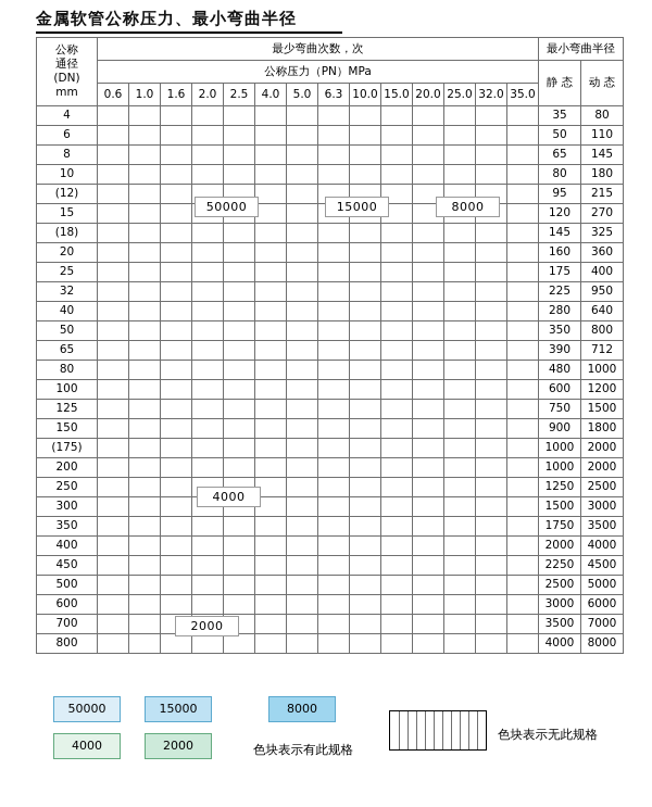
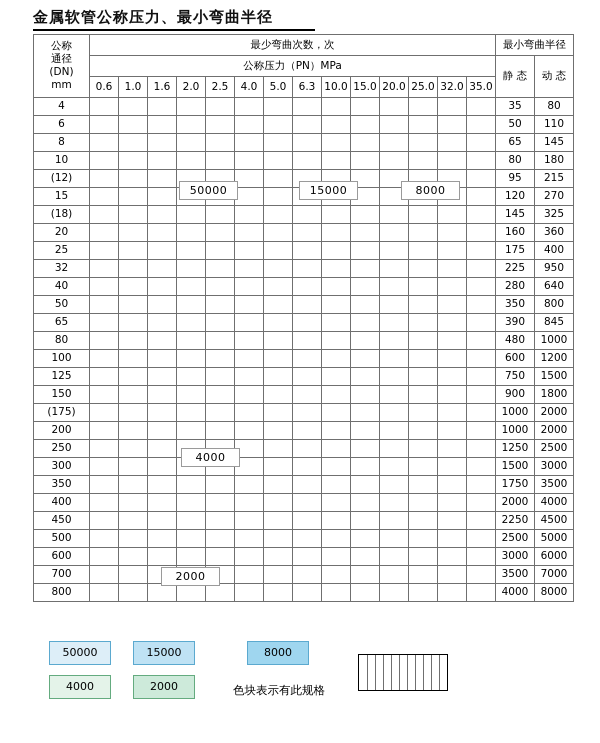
  金属软管公称压力、最小弯曲半径
  公称 通径 (DN) mm	最少弯曲次数，次	最小弯曲半径
  公称压力（PN）MPa	静 态	动 态
  0.6	1.0	1.6	2.0	2.5	4.0	5.0	6.3	10.0	15.0	20.0	25.0	32.0	35.0
  4															35	80
  6															50	110
  8															65	145
  10															80	180
  (12)															95	215
  15															120	270
  (18)															145	325
  20															160	360
  25															175	400
  32															225	950
  40															280	640
  50															350	800
- 65															390	712
+ 65															390	845
  80															480	1000
  100															600	1200
  125															750	1500
  150															900	1800
  (175)															1000	2000
  200															1000	2000
  250															1250	2500
  300															1500	3000
  350															1750	3500
  400															2000	4000
  450															2250	4500
  500															2500	5000
  600															3000	6000
  700															3500	7000
  800															4000	8000
  50000
  15000
  8000
  4000
  2000
  50000
  15000
  8000
  4000
  2000
  色块表示有此规格
- 色块表示无此规格
